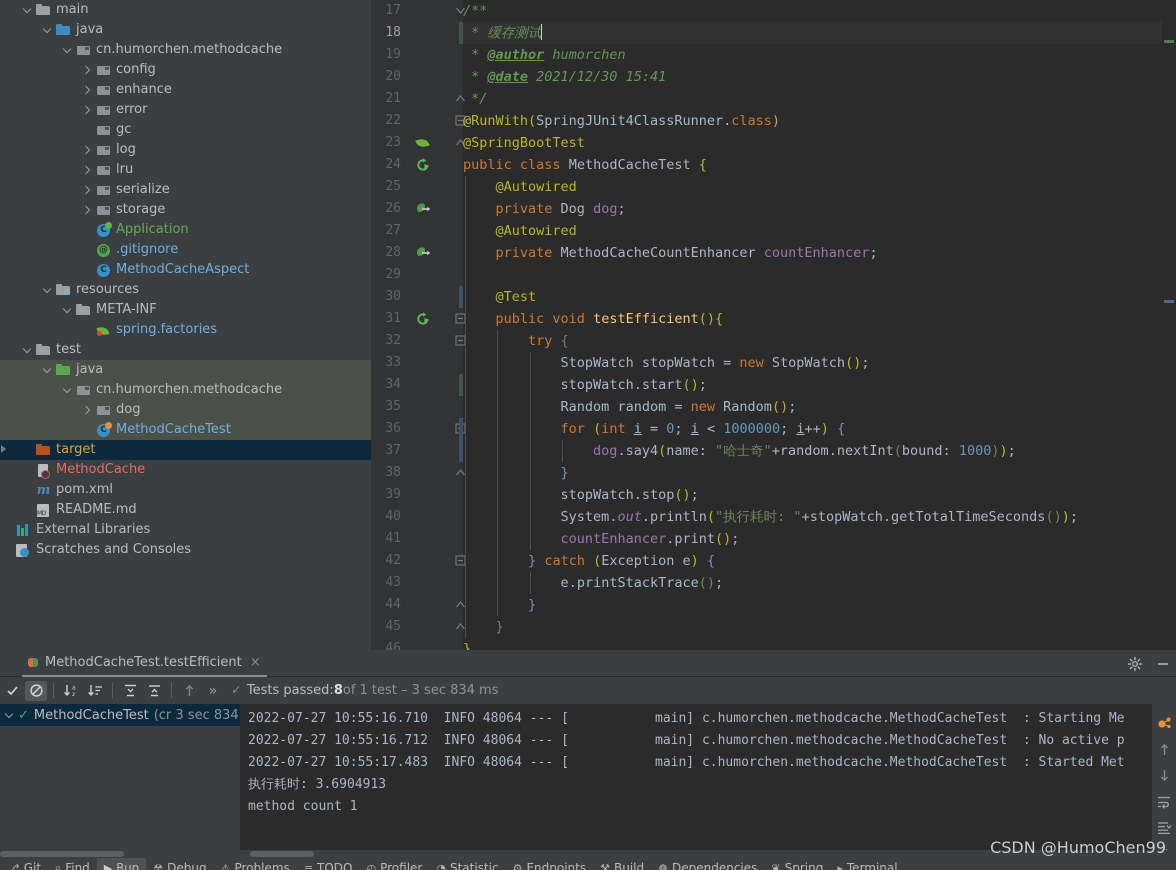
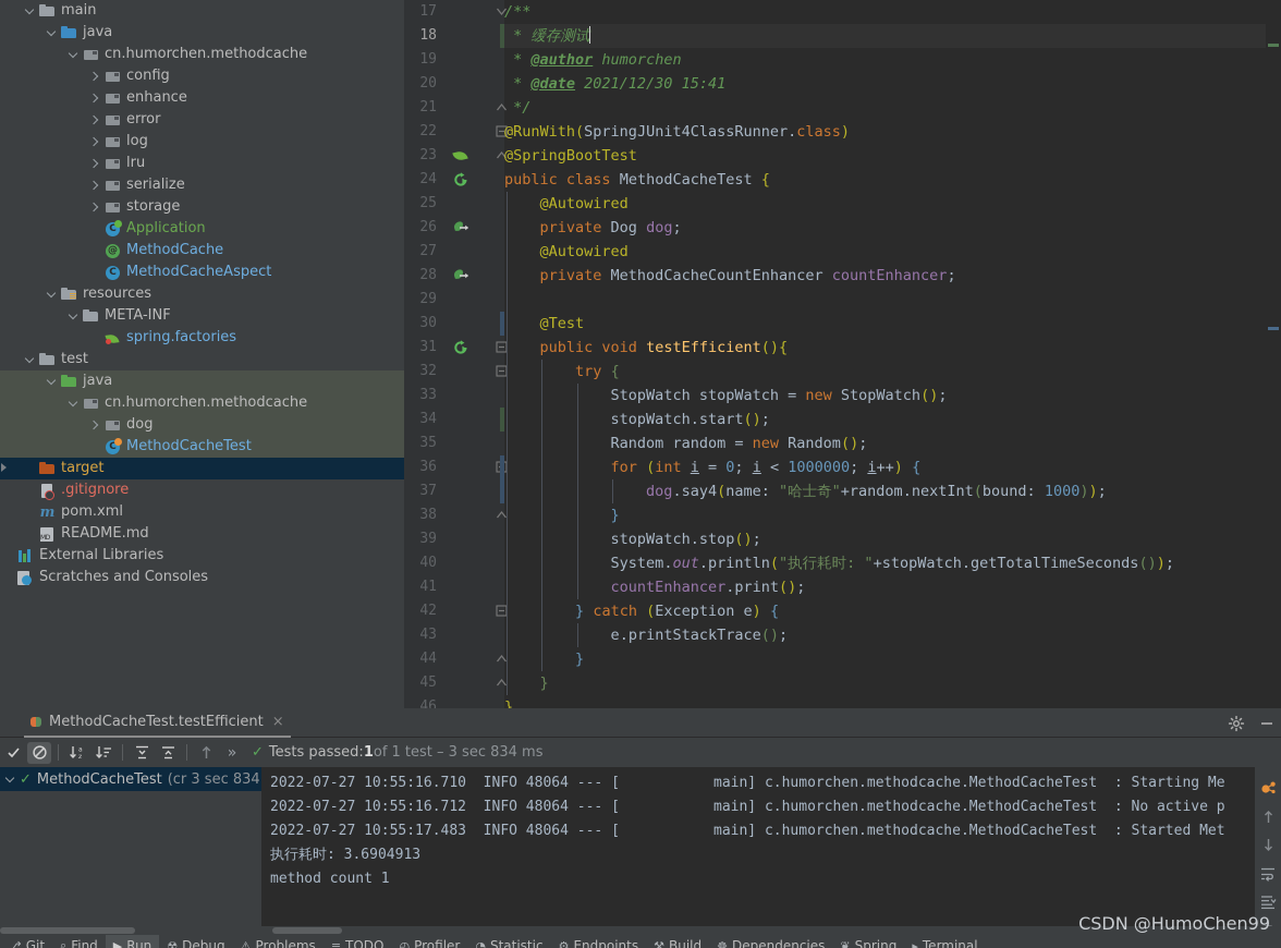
  main
  java
  cn.humorchen.methodcache
  config
  enhance
  error
- gc
  log
  lru
  serialize
  storage
  C
  Application
  @
- .gitignore
+ MethodCache
  C
  MethodCacheAspect
  resources
  META-INF
  spring.factories
  test
  java
  cn.humorchen.methodcache
  dog
  C
  MethodCacheTest
  target
- MethodCache
+ .gitignore
  m
  pom.xml
  README.md
  External Libraries
  Scratches and Consoles
  17
  18
  19
  20
  21
  22
  23
  24
  25
  26
  27
  28
  29
  30
  31
  32
  33
  34
  35
  36
  37
  38
  39
  40
  41
  42
  43
  44
  45
  46
  /**
  * 缓存测试
  * @author humorchen
  * @date 2021/12/30 15:41
  */
  @RunWith(SpringJUnit4ClassRunner.class)
  @SpringBootTest
  public class MethodCacheTest {
  @Autowired
  private Dog dog;
  @Autowired
  private MethodCacheCountEnhancer countEnhancer;
  @Test
  public void testEfficient(){
  try {
  StopWatch stopWatch = new StopWatch();
  stopWatch.start();
  Random random = new Random();
  for (int i = 0; i < 1000000; i++) {
  dog.say4(name: "哈士奇"+random.nextInt(bound: 1000));
  }
  stopWatch.stop();
  System.out.println("执行耗时: "+stopWatch.getTotalTimeSeconds());
  countEnhancer.print();
  } catch (Exception e) {
  e.printStackTrace();
  }
  }
  }
  MethodCacheTest.testEfficient
  ×
  »
  ✓
  Tests passed:
- 8
+ 1
  of 1 test – 3 sec 834 ms
  ✓
  MethodCacheTest
  (cr 3 sec 834
  2022-07-27 10:55:16.710 INFO 48064 --- [ main] c.humorchen.methodcache.MethodCacheTest : Starting Me
  2022-07-27 10:55:16.712 INFO 48064 --- [ main] c.humorchen.methodcache.MethodCacheTest : No active p
  2022-07-27 10:55:17.483 INFO 48064 --- [ main] c.humorchen.methodcache.MethodCacheTest : Started Met
  执行耗时: 3.6904913
  method count 1
  ⎇
  Git
  ⌕
  Find
  ▶
  Run
  ☢
  Debug
  ⚠
  Problems
  ≡
  TODO
  ◴
  Profiler
  ◔
  Statistic
  ⚙
  Endpoints
  ⚒
  Build
  ☸
  Dependencies
  ❦
  Spring
  ▸
  Terminal
  CSDN @HumoChen99
